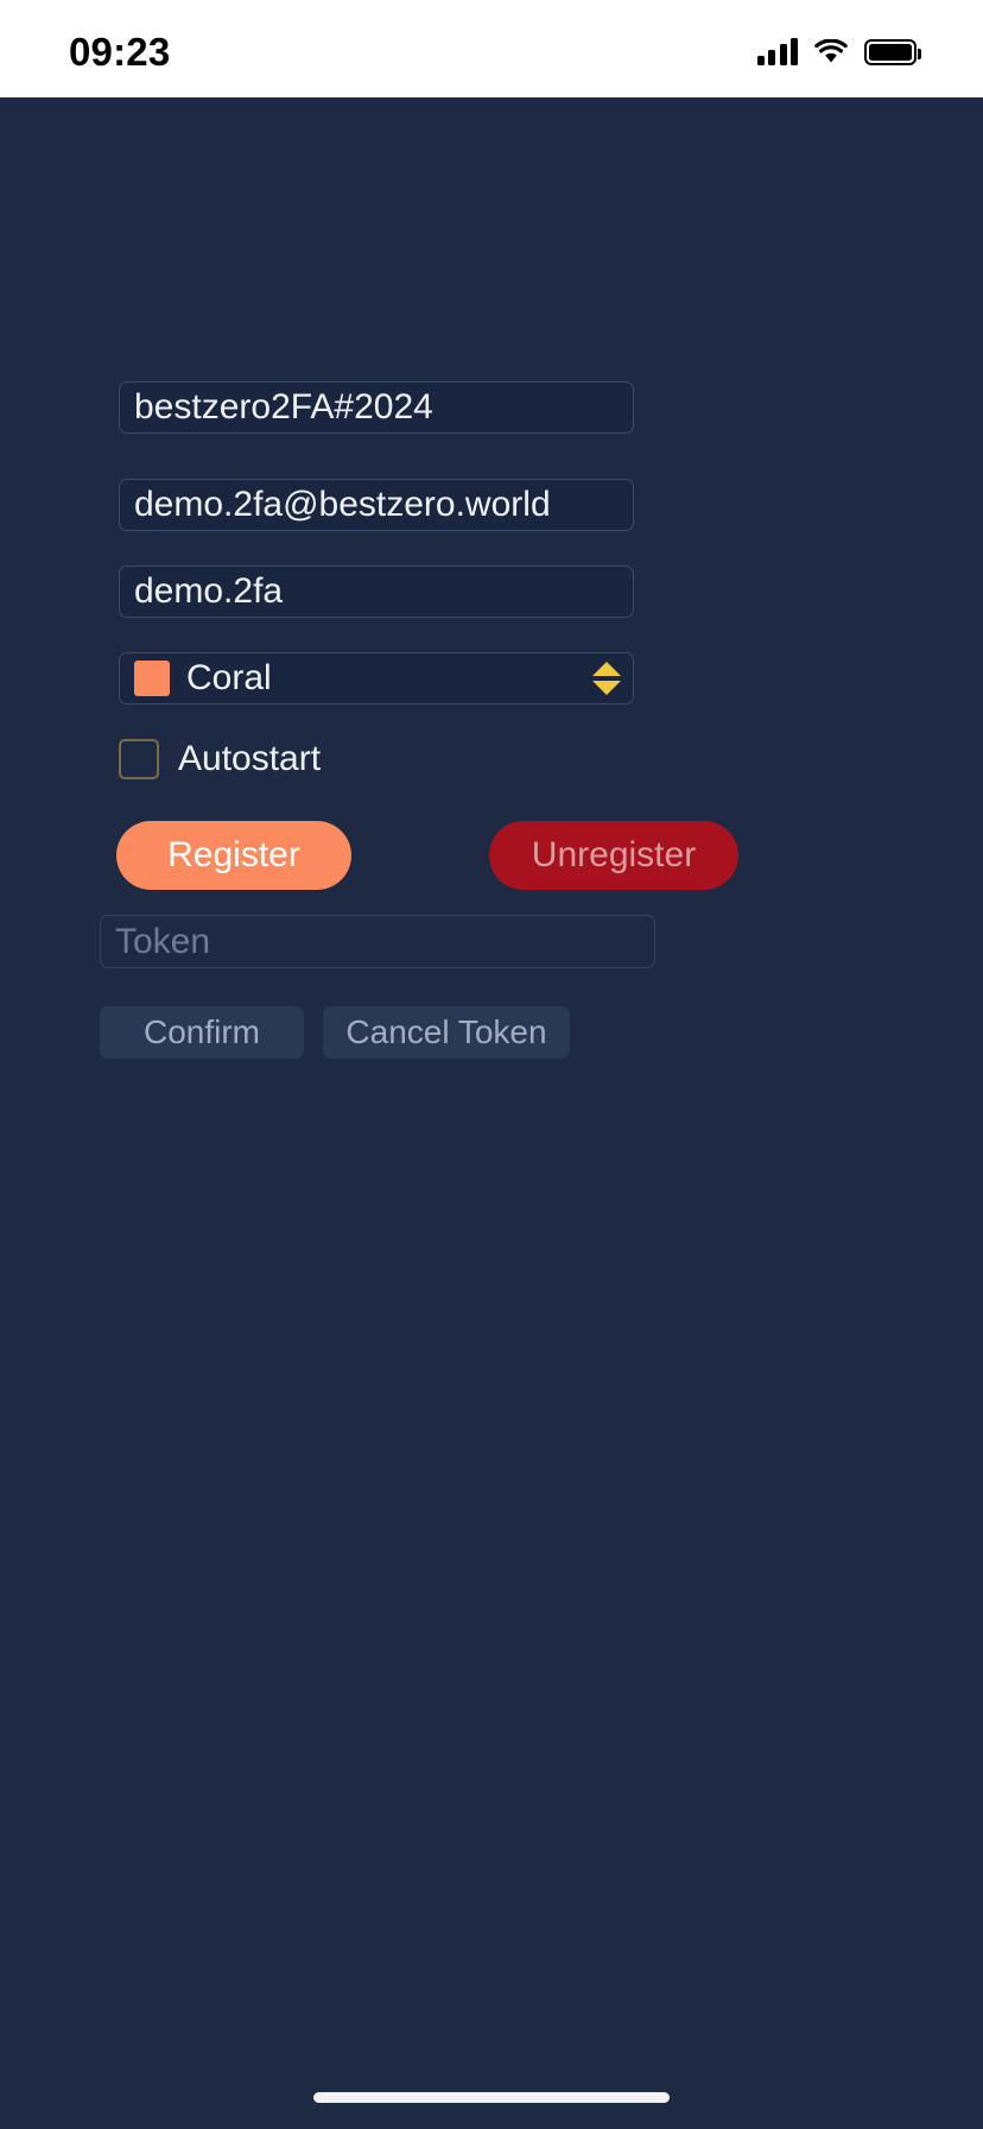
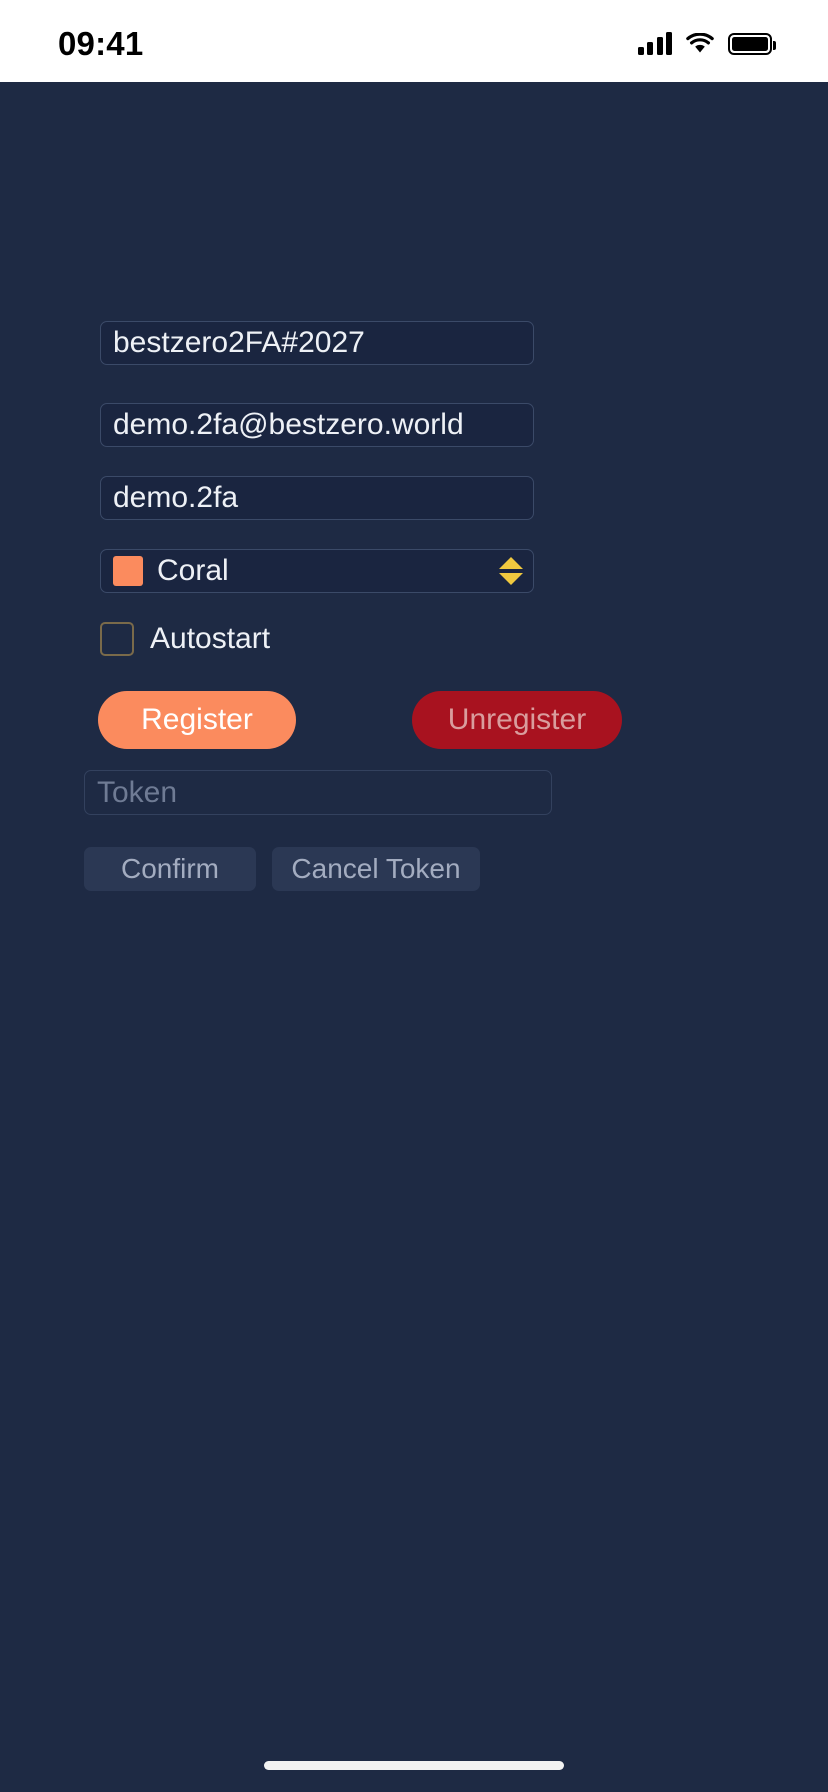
- 09:23
+ 09:41
- bestzero2FA#2024
+ bestzero2FA#2027
  demo.2fa@bestzero.world
  demo.2fa
  Coral
  Autostart
  Register
  Unregister
  Token
  Confirm
  Cancel Token
